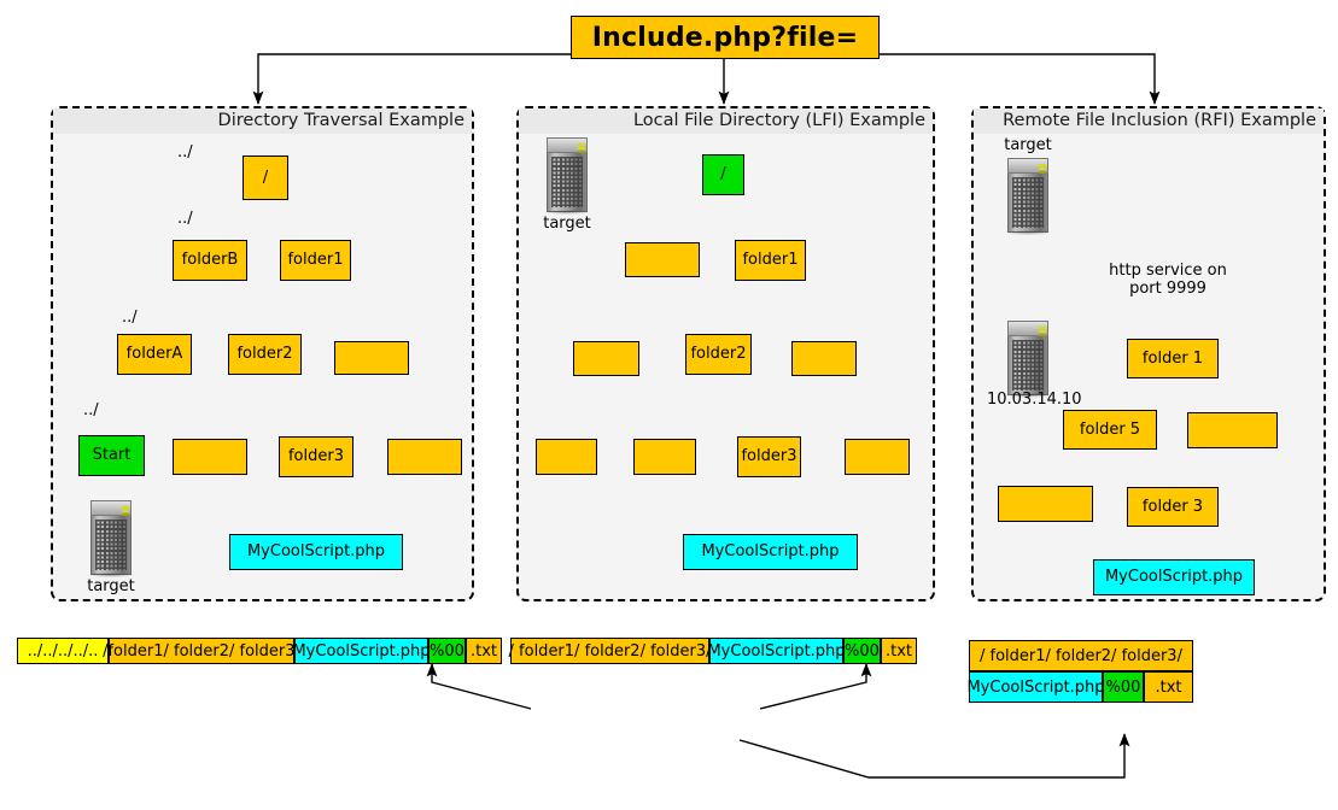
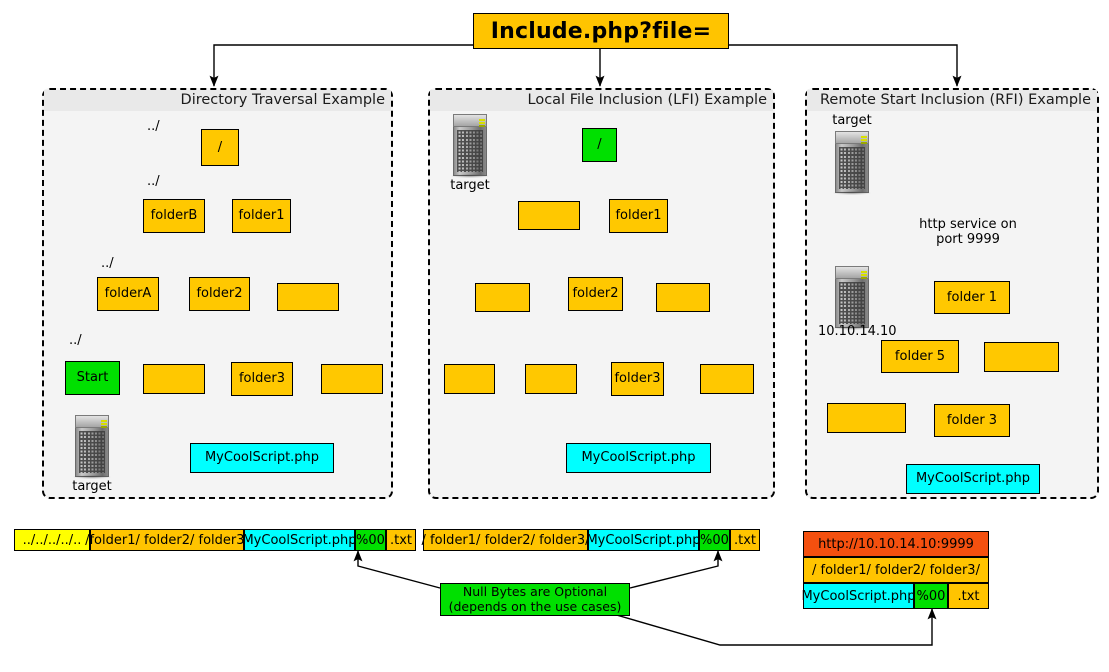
  Include.php?file=
  Directory Traversal Example
  /
  ../
  folderB
  ../
  folder1
  folderA
  ../
  folder2
  Start
  ../
  folder3
  MyCoolScript.php
  target
- Local File Directory (LFI) Example
+ Local File Inclusion (LFI) Example
  target
  /
  folder1
  folder2
  folder3
  MyCoolScript.php
- Remote File Inclusion (RFI) Example
+ Remote Start Inclusion (RFI) Example
  target
  http service on
  port 9999
- 10.03.14.10
+ 10.10.14.10
  folder 1
  folder 5
  folder 3
  MyCoolScript.php
  ../../../../..
  /folder1/ folder2/ folder3
  MyCoolScript.php
  %00
  .txt
  / folder1/ folder2/ folder3
  MyCoolScript.php
  %00
  .txt
+ http://10.10.14.10:9999
  / folder1/ folder2/ folder3/
  MyCoolScript.php
  %00
  .txt
+ Null Bytes are Optional
+ (depends on the use cases)
